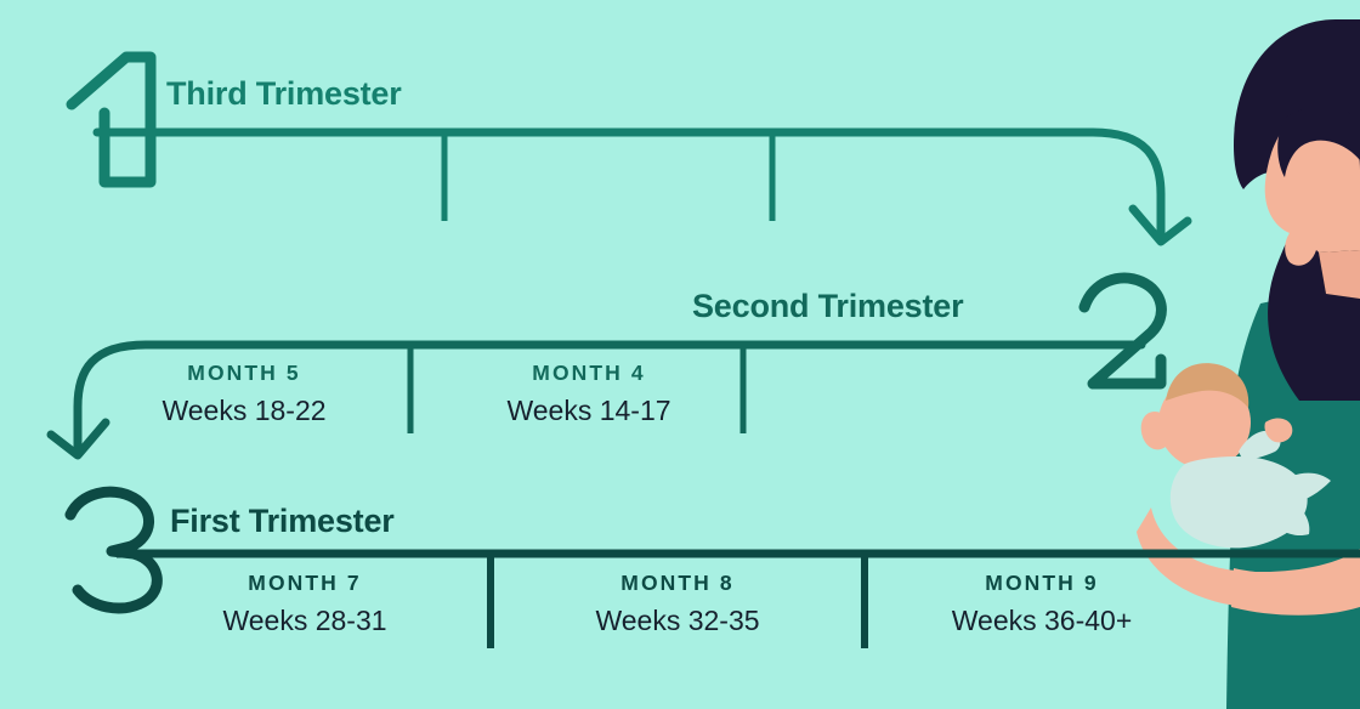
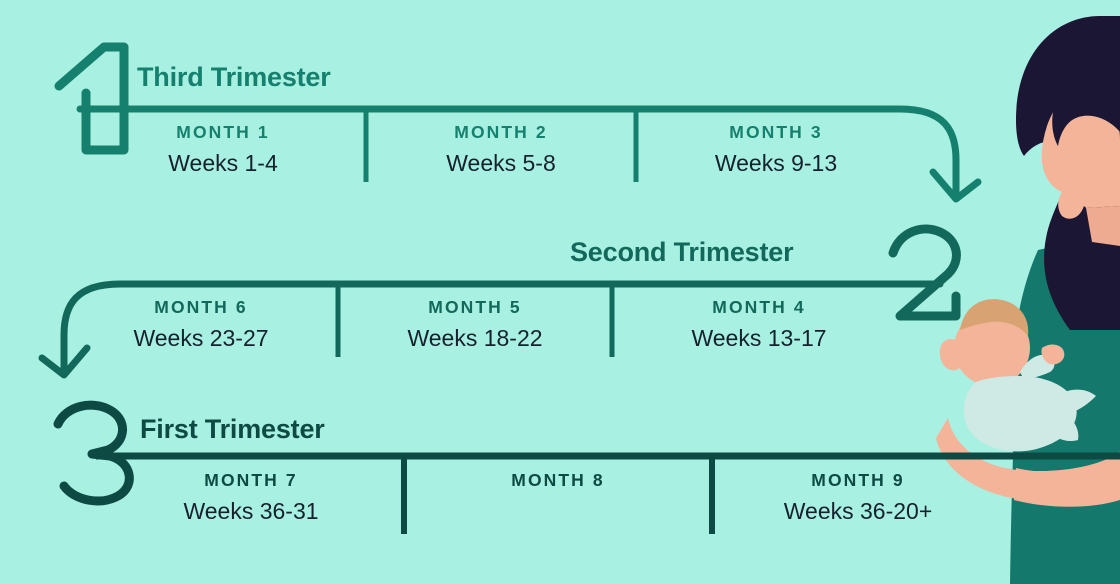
  Third Trimester
+ MONTH 1
+ Weeks 1-4
+ MONTH 2
+ Weeks 5-8
+ MONTH 3
+ Weeks 9-13
  Second Trimester
+ MONTH 6
+ Weeks 23-27
  MONTH 5
  Weeks 18-22
  MONTH 4
- Weeks 14-17
+ Weeks 13-17
  First Trimester
  MONTH 7
- Weeks 28-31
+ Weeks 36-31
  MONTH 8
- Weeks 32-35
  MONTH 9
- Weeks 36-40+
+ Weeks 36-20+
